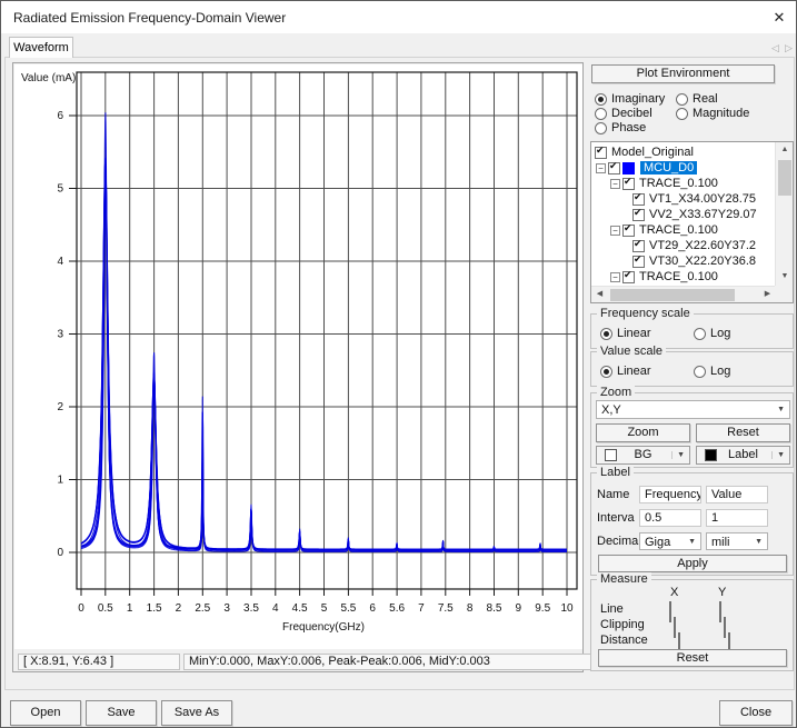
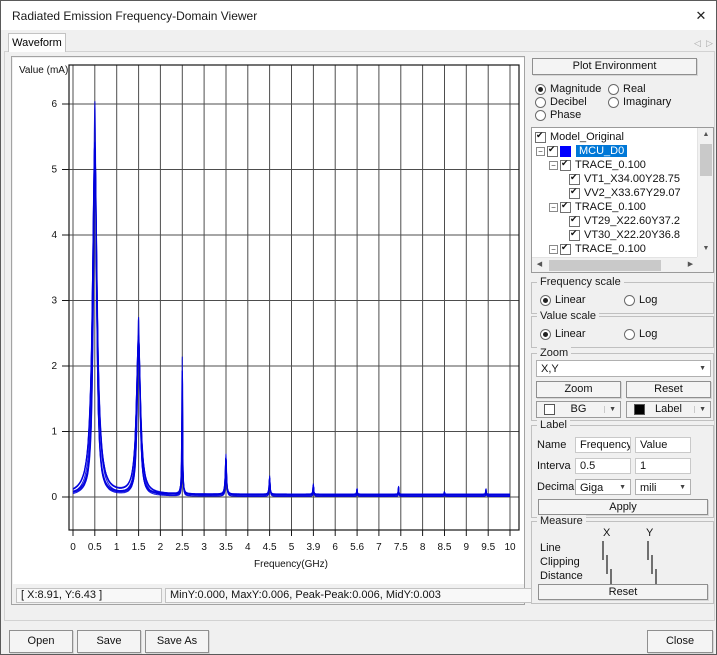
  Radiated Emission Frequency-Domain Viewer
  ✕
  Waveform
  ◁
  ▷
  0
  0.5
  1
  1.5
  2
  2.5
  3
  3.5
  4
  4.5
  5
- 5.5
+ 3.9
  6
  5.6
  7
  7.5
  8
  8.5
  9
  9.5
  10
  0
  1
  2
  3
  4
  5
  6
  Frequency(GHz)
  Value (mA)
  [ X:8.91, Y:6.43 ]
  MinY:0.000, MaxY:0.006, Peak-Peak:0.006, MidY:0.003
  Plot Environment
- Imaginary
+ Magnitude
  Real
  Decibel
- Magnitude
+ Imaginary
  Phase
  Model_Original
  −
  MCU_D0
  −
  TRACE_0.100
  VT1_X34.00Y28.75
  VV2_X33.67Y29.07
  −
  TRACE_0.100
  VT29_X22.60Y37.2
  VT30_X22.20Y36.8
  −
  TRACE_0.100
  Frequency scale
  Linear
  Log
  Value scale
  Linear
  Log
  Zoom
  X,Y
  Zoom
  Reset
  BG
  Label
  Label
  Name
  Frequency
  Value
  Interva
  0.5
  1
  Decima
  Giga
  mili
  Apply
  Measure
  X
  Y
  Line
  Clipping
  Distance
  Reset
  Open
  Save
  Save As
  Close
